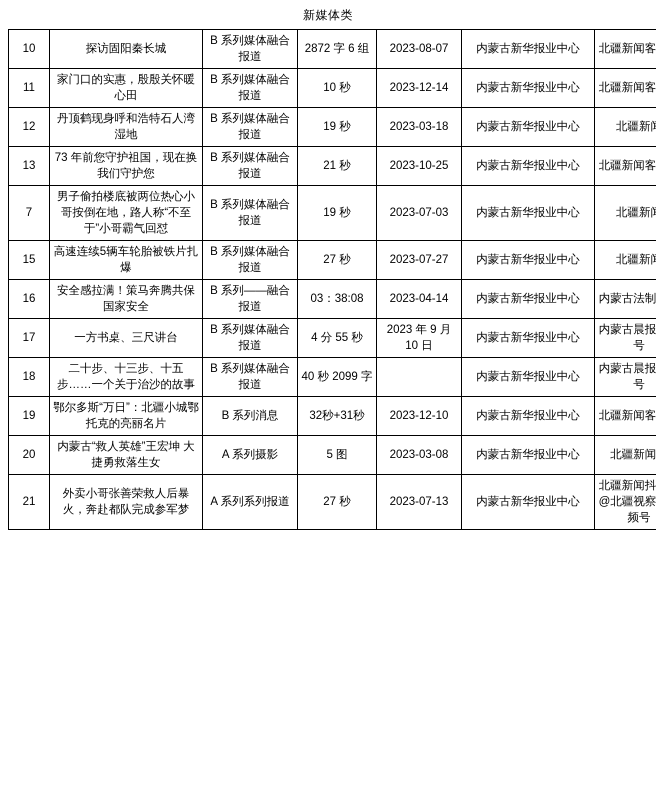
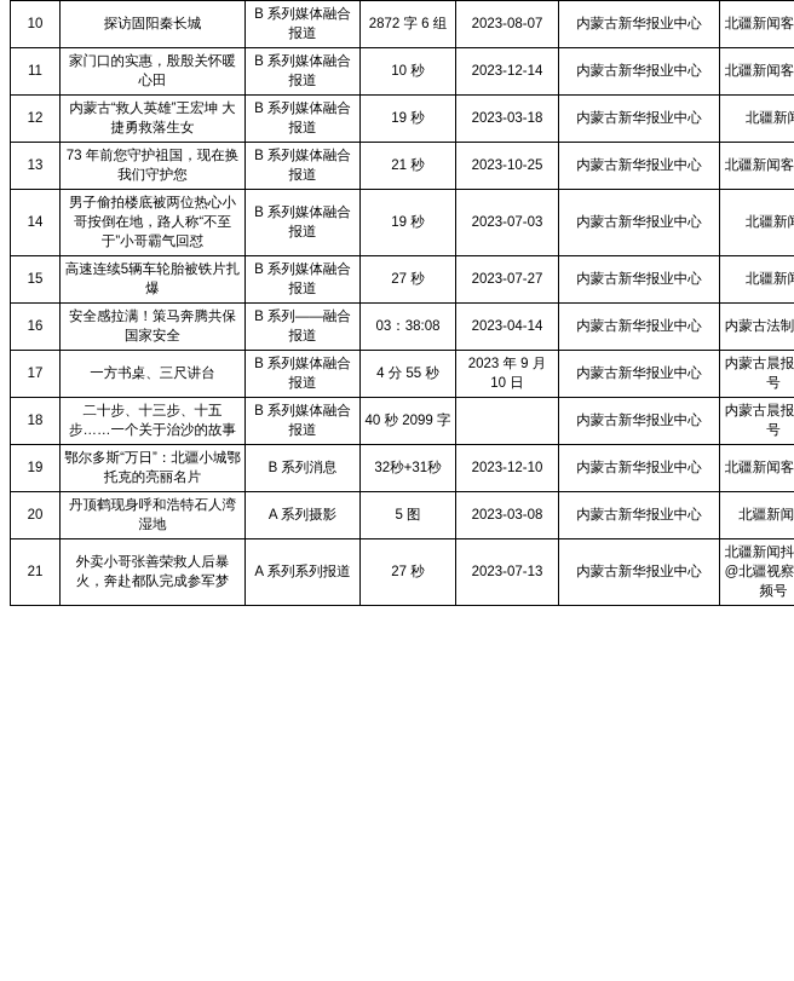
- 新媒体类
  10	探访固阳秦长城	B 系列媒体融合报道	2872 字 6 组	2023-08-07	内蒙古新华报业中心	北疆新闻客
  11	家门口的实惠，殷殷关怀暖心田	B 系列媒体融合报道	10 秒	2023-12-14	内蒙古新华报业中心	北疆新闻客
- 12	丹顶鹤现身呼和浩特石人湾湿地	B 系列媒体融合报道	19 秒	2023-03-18	内蒙古新华报业中心	北疆新
+ 12	内蒙古“救人英雄”王宏坤 大捷勇救落生女	B 系列媒体融合报道	19 秒	2023-03-18	内蒙古新华报业中心	北疆新
  13	73 年前您守护祖国，现在换我们守护您	B 系列媒体融合报道	21 秒	2023-10-25	内蒙古新华报业中心	北疆新闻客
- 7	男子偷拍楼底被两位热心小哥按倒在地，路人称“不至于”小哥霸气回怼	B 系列媒体融合报道	19 秒	2023-07-03	内蒙古新华报业中心	北疆新
+ 14	男子偷拍楼底被两位热心小哥按倒在地，路人称“不至于”小哥霸气回怼	B 系列媒体融合报道	19 秒	2023-07-03	内蒙古新华报业中心	北疆新
  15	高速连续5辆车轮胎被铁片扎爆	B 系列媒体融合报道	27 秒	2023-07-27	内蒙古新华报业中心	北疆新
  16	安全感拉满！策马奔腾共保国家安全	B 系列——融合报道	03：38:08	2023-04-14	内蒙古新华报业中心	内蒙古法制
  17	一方书桌、三尺讲台	B 系列媒体融合报道	4 分 55 秒	2023 年 9 月 10 日	内蒙古新华报业中心	内蒙古晨报号
  18	二十步、十三步、十五步……一个关于治沙的故事	B 系列媒体融合报道	40 秒 2099 字		内蒙古新华报业中心	内蒙古晨报号
  19	鄂尔多斯“万日”：北疆小城鄂托克的亮丽名片	B 系列消息	32秒+31秒	2023-12-10	内蒙古新华报业中心	北疆新闻客
- 20	内蒙古“救人英雄”王宏坤 大捷勇救落生女	A 系列摄影	5 图	2023-03-08	内蒙古新华报业中心	北疆新闻
+ 20	丹顶鹤现身呼和浩特石人湾湿地	A 系列摄影	5 图	2023-03-08	内蒙古新华报业中心	北疆新闻
  21	外卖小哥张善荣救人后暴火，奔赴都队完成参军梦	A 系列系列报道	27 秒	2023-07-13	内蒙古新华报业中心	北疆新闻抖@北疆视察频号
